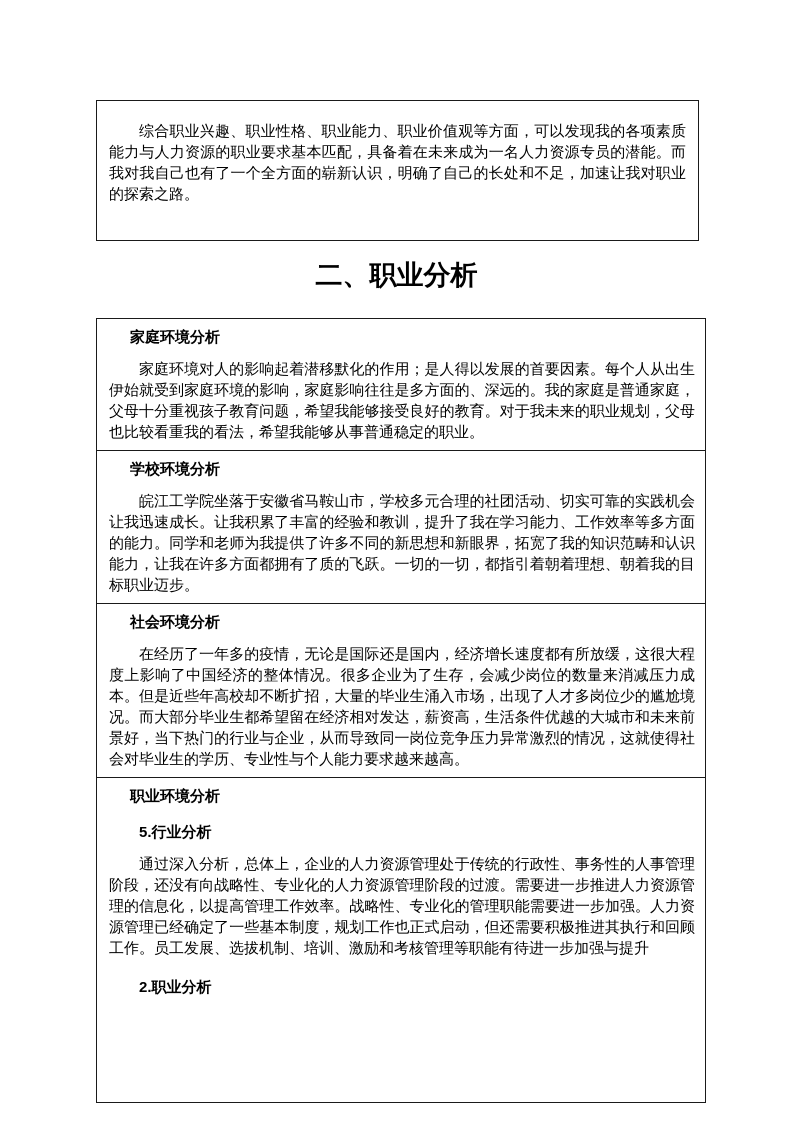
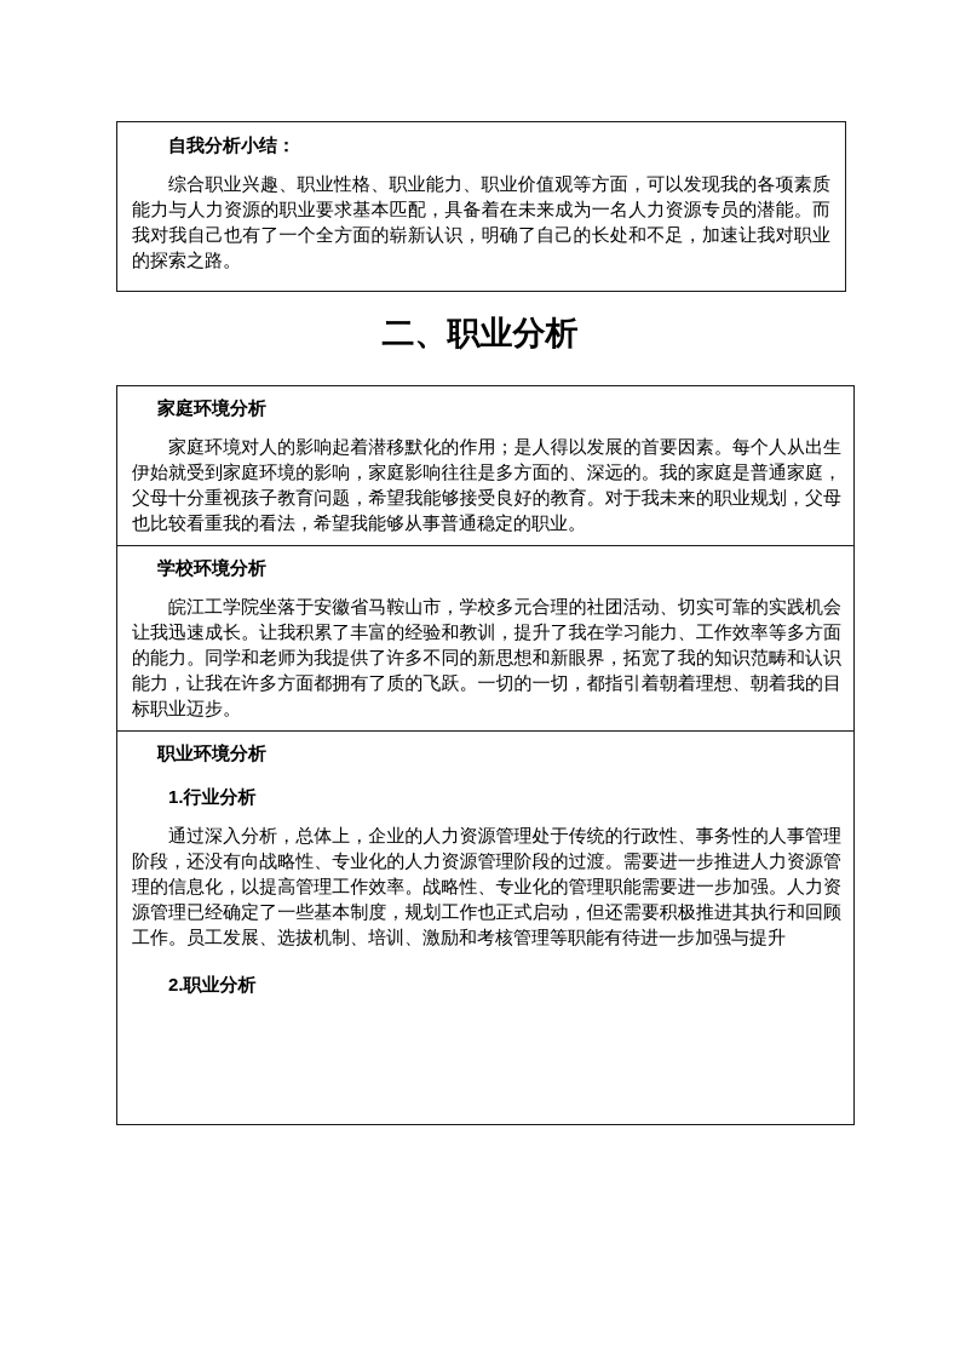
+ 自我分析小结：
  综合职业兴趣、职业性格、职业能力、职业价值观等方面，可以发现我的各项素质能力与人力资源的职业要求基本匹配，具备着在未来成为一名人力资源专员的潜能。而我对我自己也有了一个全方面的崭新认识，明确了自己的长处和不足，加速让我对职业的探索之路。
  二、职业分析
  家庭环境分析
  家庭环境对人的影响起着潜移默化的作用；是人得以发展的首要因素。每个人从出生伊始就受到家庭环境的影响，家庭影响往往是多方面的、深远的。我的家庭是普通家庭，父母十分重视孩子教育问题，希望我能够接受良好的教育。对于我未来的职业规划，父母也比较看重我的看法，希望我能够从事普通稳定的职业。
  学校环境分析
  皖江工学院坐落于安徽省马鞍山市，学校多元合理的社团活动、切实可靠的实践机会让我迅速成长。让我积累了丰富的经验和教训，提升了我在学习能力、工作效率等多方面的能力。同学和老师为我提供了许多不同的新思想和新眼界，拓宽了我的知识范畴和认识能力，让我在许多方面都拥有了质的飞跃。一切的一切，都指引着朝着理想、朝着我的目标职业迈步。
- 社会环境分析
- 在经历了一年多的疫情，无论是国际还是国内，经济增长速度都有所放缓，这很大程度上影响了中国经济的整体情况。很多企业为了生存，会减少岗位的数量来消减压力成本。但是近些年高校却不断扩招，大量的毕业生涌入市场，出现了人才多岗位少的尴尬境况。而大部分毕业生都希望留在经济相对发达，薪资高，生活条件优越的大城市和未来前景好，当下热门的行业与企业，从而导致同一岗位竞争压力异常激烈的情况，这就使得社会对毕业生的学历、专业性与个人能力要求越来越高。
  职业环境分析
- 5.行业分析
+ 1.行业分析
  通过深入分析，总体上，企业的人力资源管理处于传统的行政性、事务性的人事管理阶段，还没有向战略性、专业化的人力资源管理阶段的过渡。需要进一步推进人力资源管理的信息化，以提高管理工作效率。战略性、专业化的管理职能需要进一步加强。人力资源管理已经确定了一些基本制度，规划工作也正式启动，但还需要积极推进其执行和回顾工作。员工发展、选拔机制、培训、激励和考核管理等职能有待进一步加强与提升
  2.职业分析
